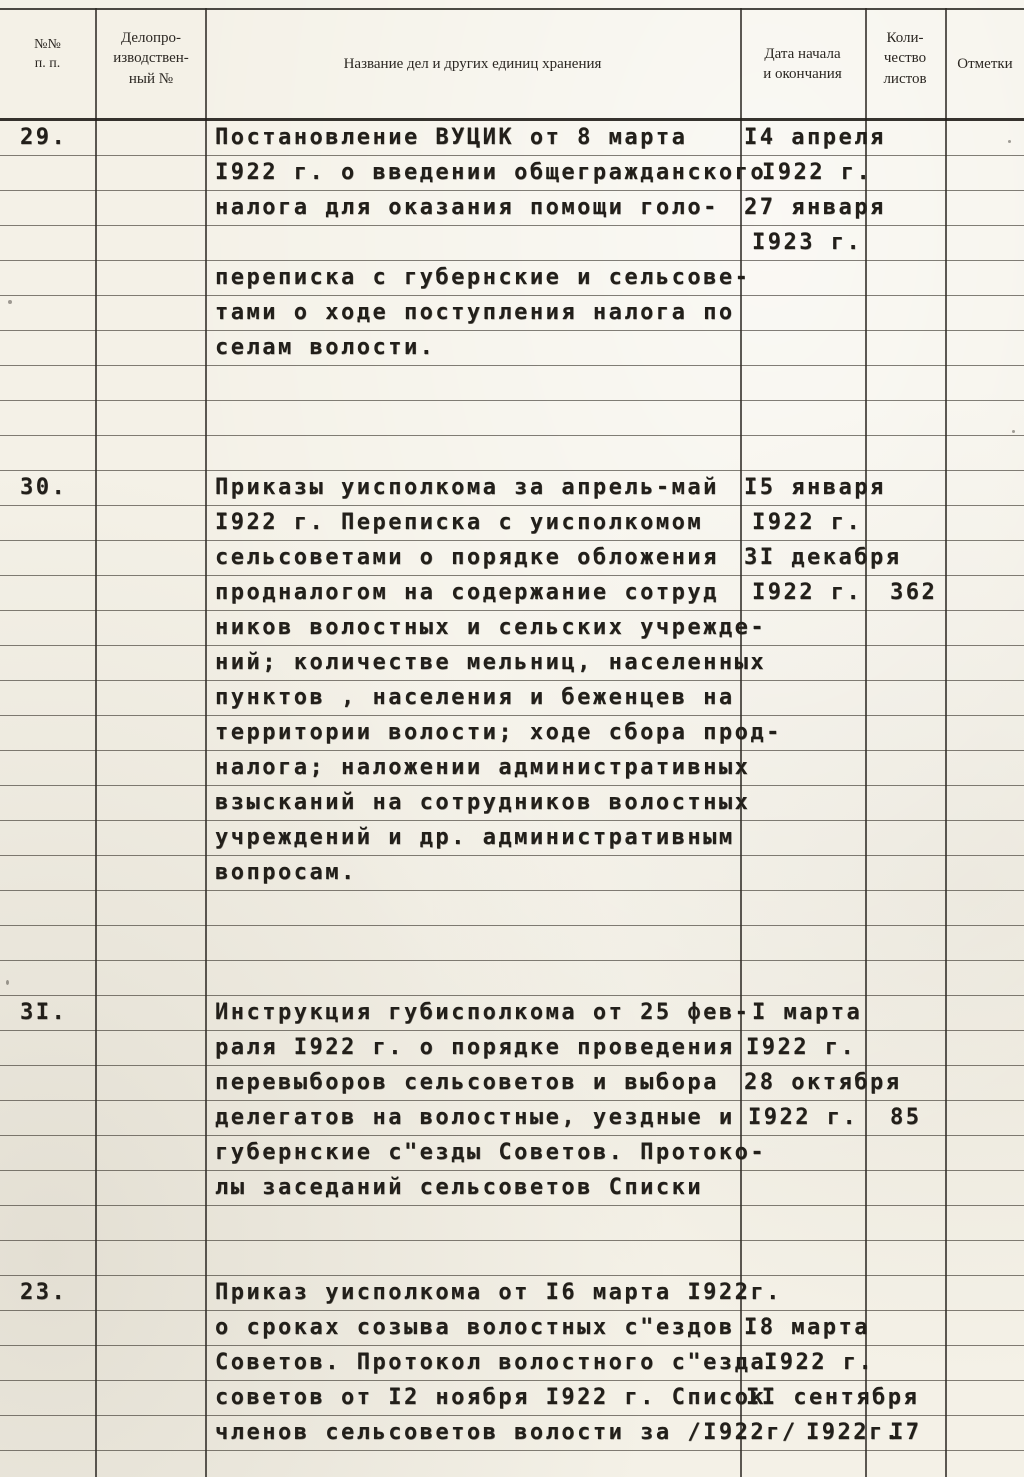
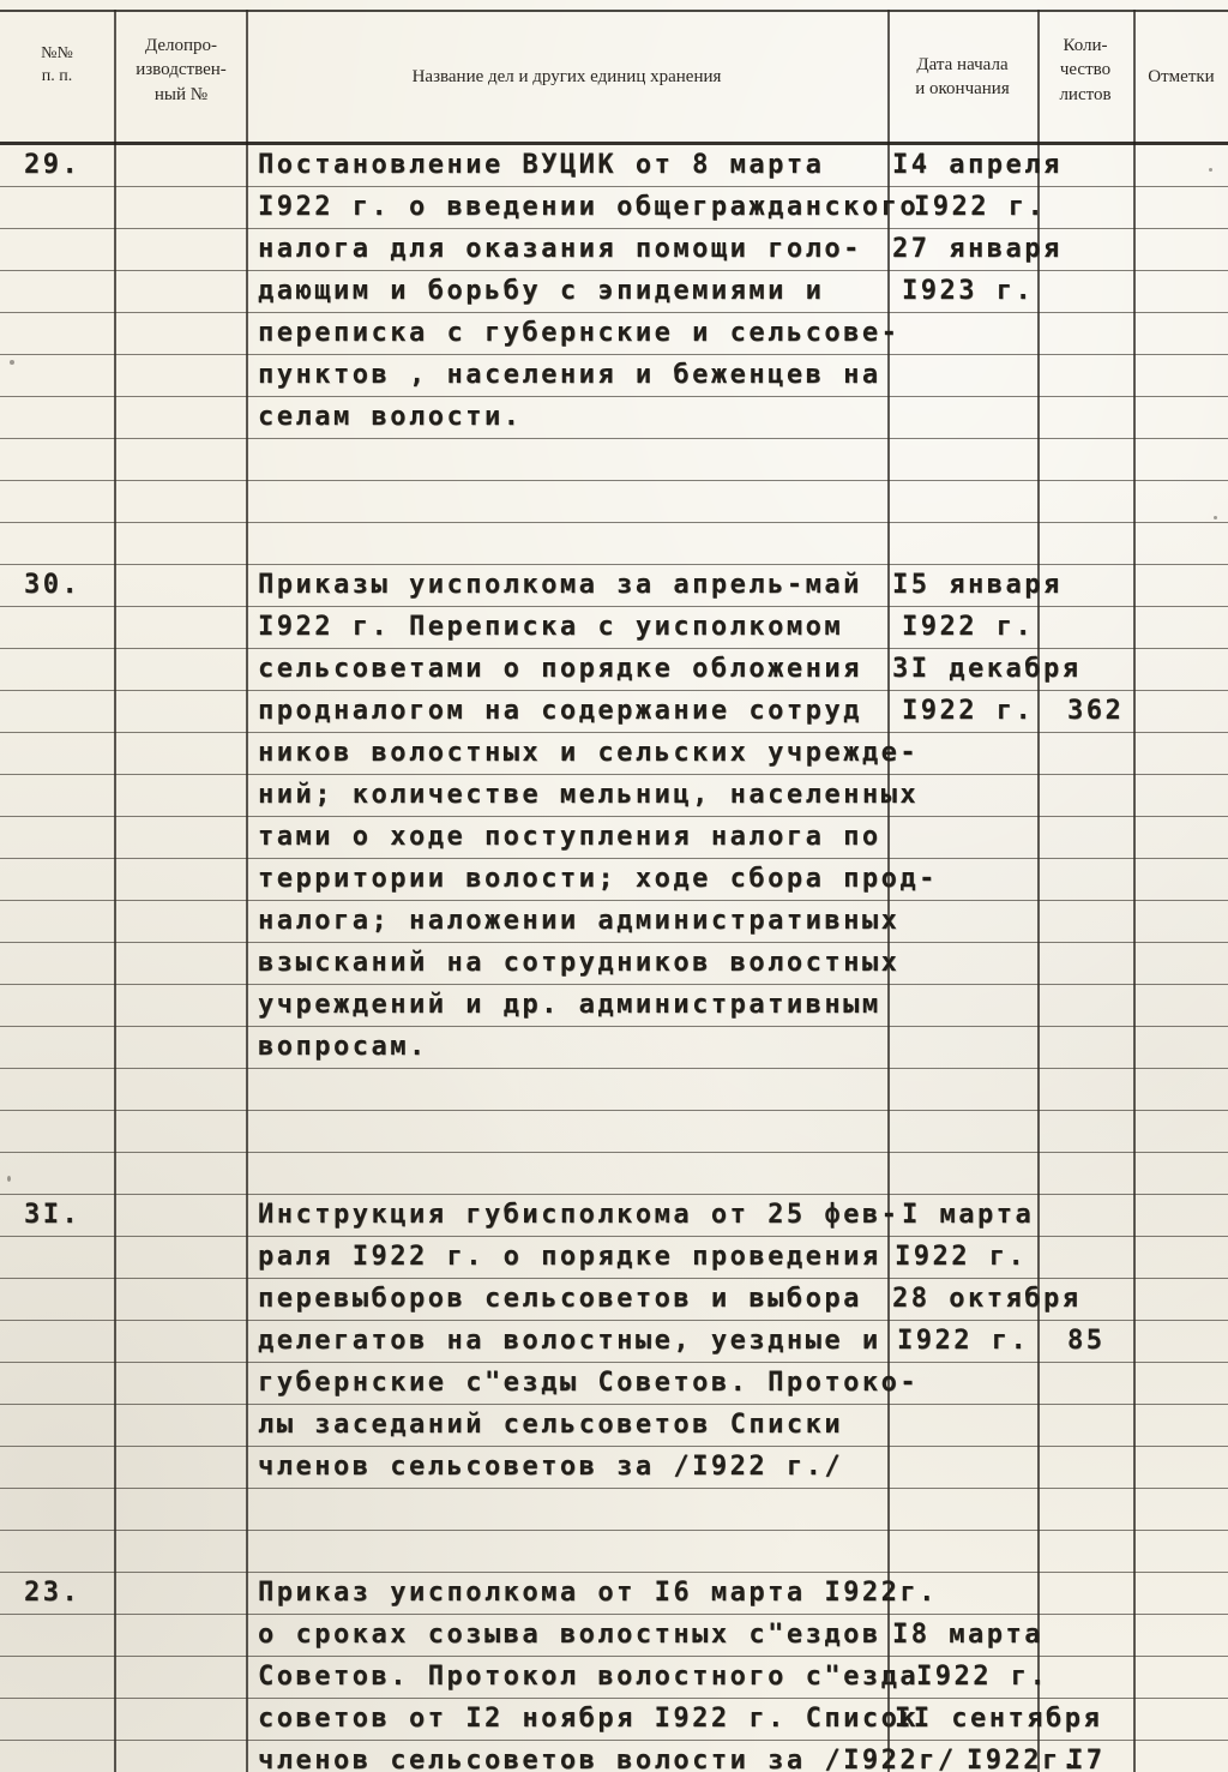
  №№
  п. п.
  Делопро-
  изводствен-
  ный №
  Название дел и других единиц хранения
  Дата начала
  и окончания
  Коли-
  чество
  листов
  Отметки
  29.
  Постановление ВУЦИК от 8 марта
  I4 апреля
  I922 г. о введении общегражданского
  I922 г.
  налога для оказания помощи голо-
  27 января
+ дающим и борьбу с эпидемиями и
  I923 г.
  переписка с губернские и сельсове-
- тами о ходе поступления налога по
+ пунктов , населения и беженцев на
  селам волости.
  30.
  Приказы уисполкома за апрель-май
  I5 января
  I922 г. Переписка с уисполкомом
  I922 г.
  сельсоветами о порядке обложения
  3I декабря
  продналогом на содержание сотруд
  I922 г.
  362
  ников волостных и сельских учрежде-
  ний; количестве мельниц, населенных
- пунктов , населения и беженцев на
+ тами о ходе поступления налога по
  территории волости; ходе сбора прод-
  налога; наложении административных
  взысканий на сотрудников волостных
  учреждений и др. административным
  вопросам.
  3I.
  Инструкция губисполкома от 25 фев-
  I марта
  раля I922 г. о порядке проведения
  I922 г.
  перевыборов сельсоветов и выбора
  28 октября
  делегатов на волостные, уездные и
  I922 г.
  85
  губернские с"езды Советов. Протоко-
  лы заседаний сельсоветов Списки
+ членов сельсоветов за /I922 г./
  23.
  Приказ уисполкома от I6 марта I922г.
  о сроках созыва волостных с"ездов
  I8 марта
  Советов. Протокол волостного с"езда
  I922 г.
  советов от I2 ноября I922 г. Список
  II сентября
  членов сельсоветов волости за /I922г/
  I922г.
  I7
